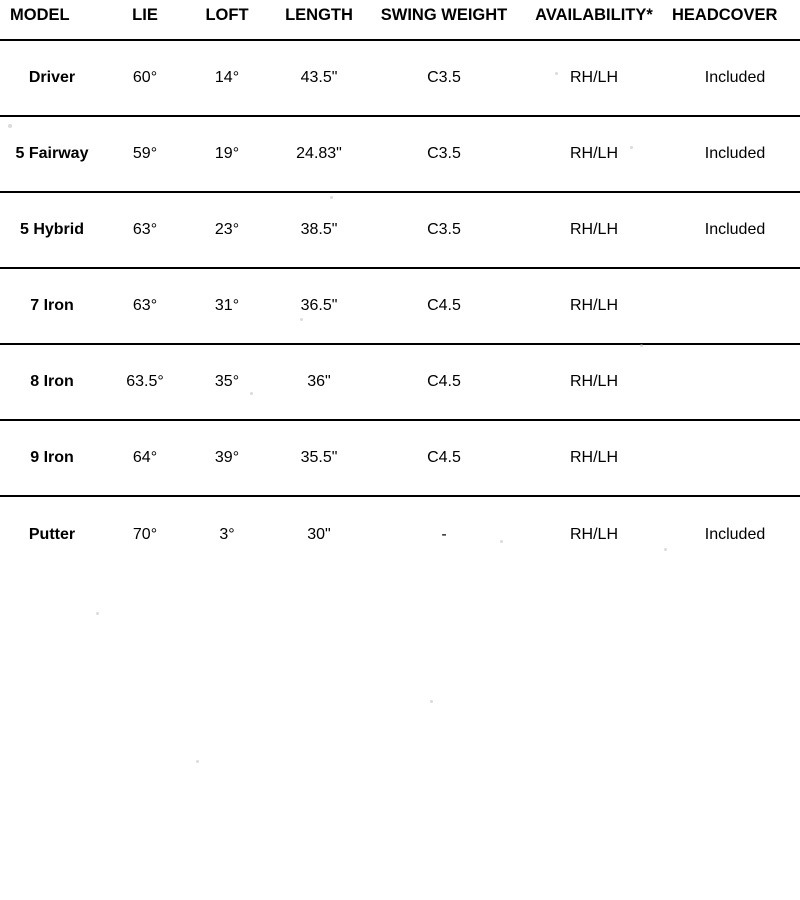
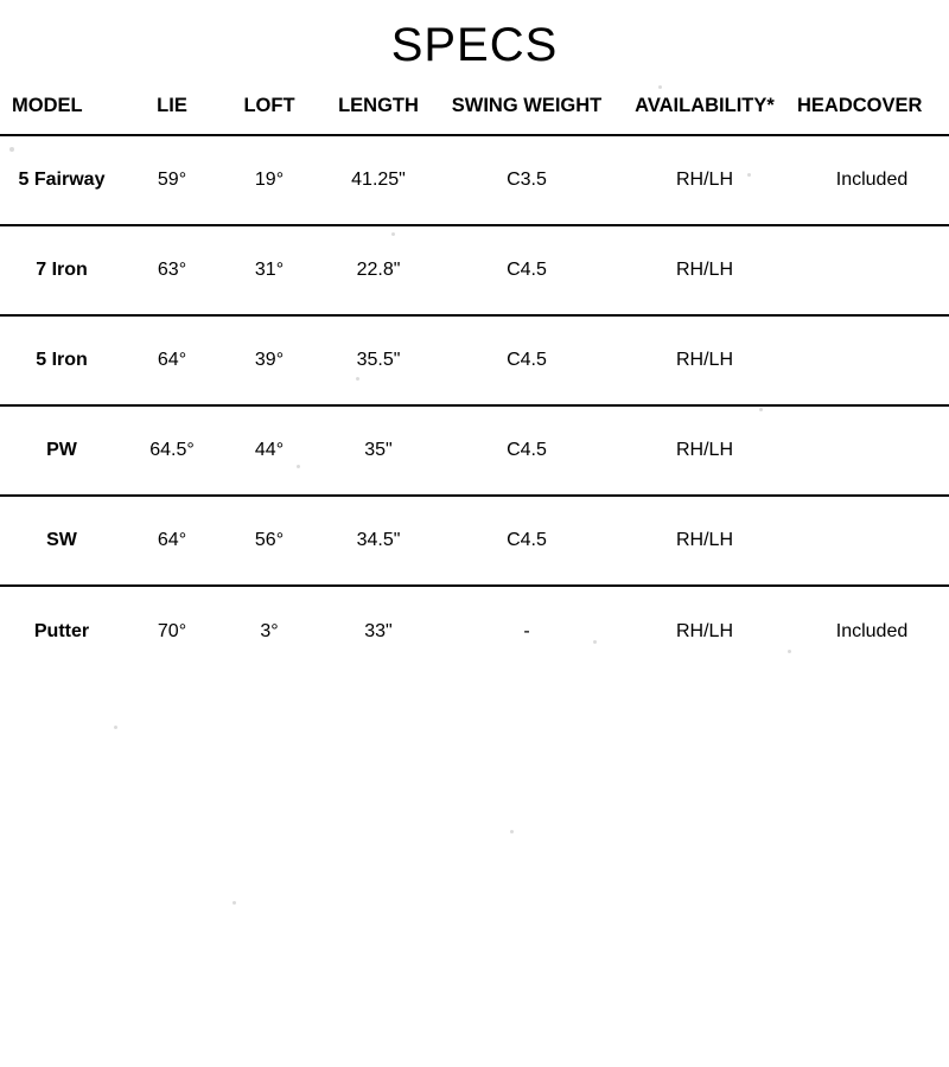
+ SPECS
  MODEL	LIE	LOFT	LENGTH	SWING WEIGHT	AVAILABILITY*	HEADCOVER
- Driver	60°	14°	43.5"	C3.5	RH/LH	Included
- 5 Fairway	59°	19°	24.83"	C3.5	RH/LH	Included
+ 5 Fairway	59°	19°	41.25"	C3.5	RH/LH	Included
- 5 Hybrid	63°	23°	38.5"	C3.5	RH/LH	Included
- 7 Iron	63°	31°	36.5"	C4.5	RH/LH
+ 7 Iron	63°	31°	22.8"	C4.5	RH/LH
- 8 Iron	63.5°	35°	36"	C4.5	RH/LH
- 9 Iron	64°	39°	35.5"	C4.5	RH/LH
+ 5 Iron	64°	39°	35.5"	C4.5	RH/LH
+ PW	64.5°	44°	35"	C4.5	RH/LH
+ SW	64°	56°	34.5"	C4.5	RH/LH
- Putter	70°	3°	30"	-	RH/LH	Included
+ Putter	70°	3°	33"	-	RH/LH	Included
